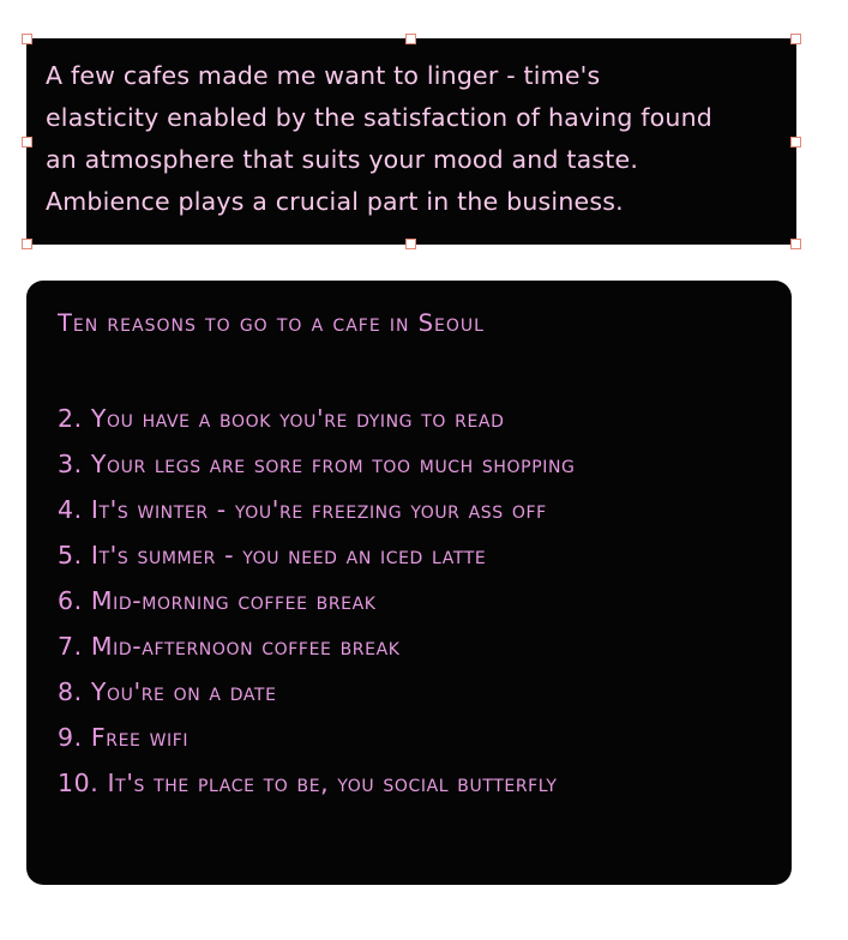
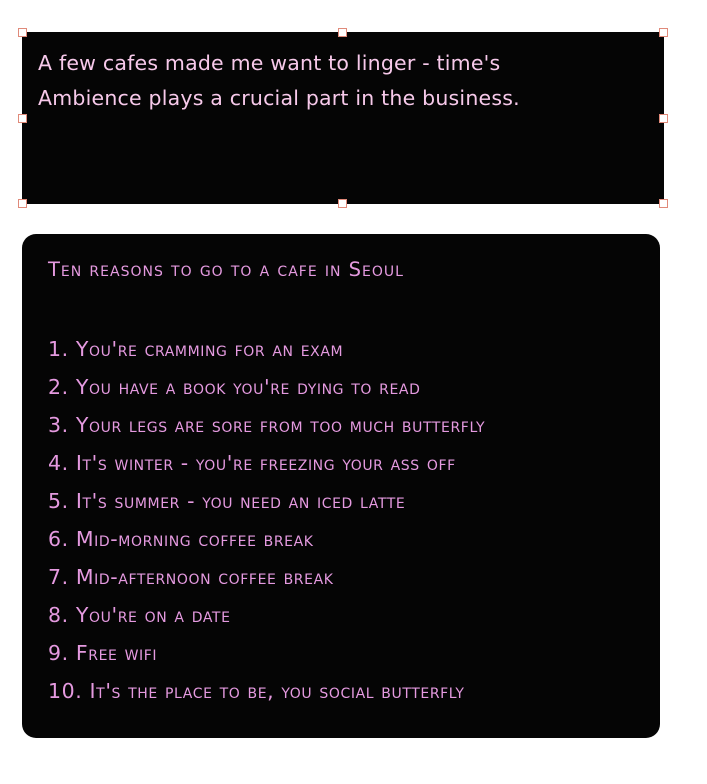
  A few cafes made me want to linger - time's
- elasticity enabled by the satisfaction of having found
- an atmosphere that suits your mood and taste.
  Ambience plays a crucial part in the business.
  Ten reasons to go to a cafe in Seoul
+ 1. You're cramming for an exam
  2. You have a book you're dying to read
- 3. Your legs are sore from too much shopping
+ 3. Your legs are sore from too much butterfly
  4. It's winter - you're freezing your ass off
  5. It's summer - you need an iced latte
  6. Mid-morning coffee break
  7. Mid-afternoon coffee break
  8. You're on a date
  9. Free wifi
  10. It's the place to be, you social butterfly
